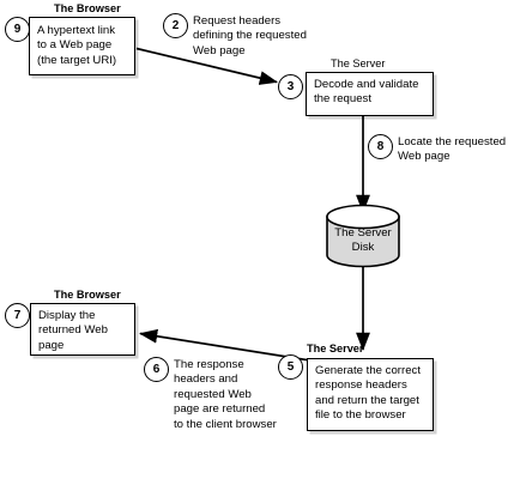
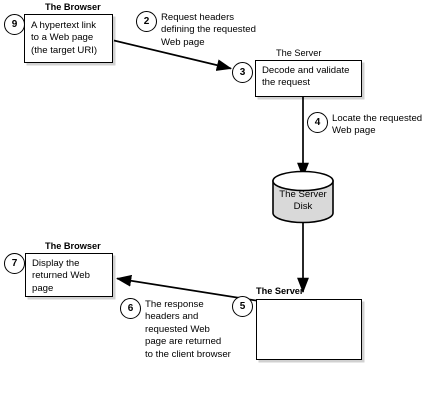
  The Browser
  The Server
  The Browser
  The Server
  A hypertext link
  to a Web page
  (the target URI)
  9
  2
  Request headers
  defining the requested
  Web page
  Decode and validate
  the request
  3
- 8
+ 4
  Locate the requested
  Web page
  The Server
  Disk
- Generate the correct
- response headers
- and return the target
- file to the browser
  5
  6
  The response
  headers and
  requested Web
  page are returned
  to the client browser
  Display the
  returned Web
  page
  7
